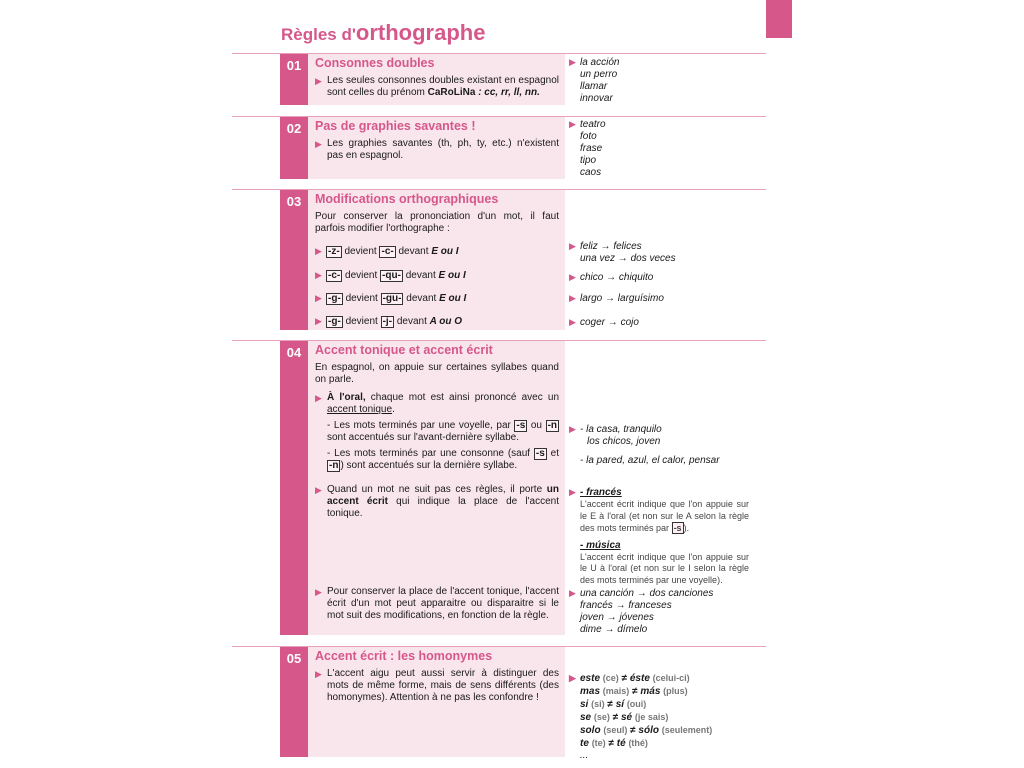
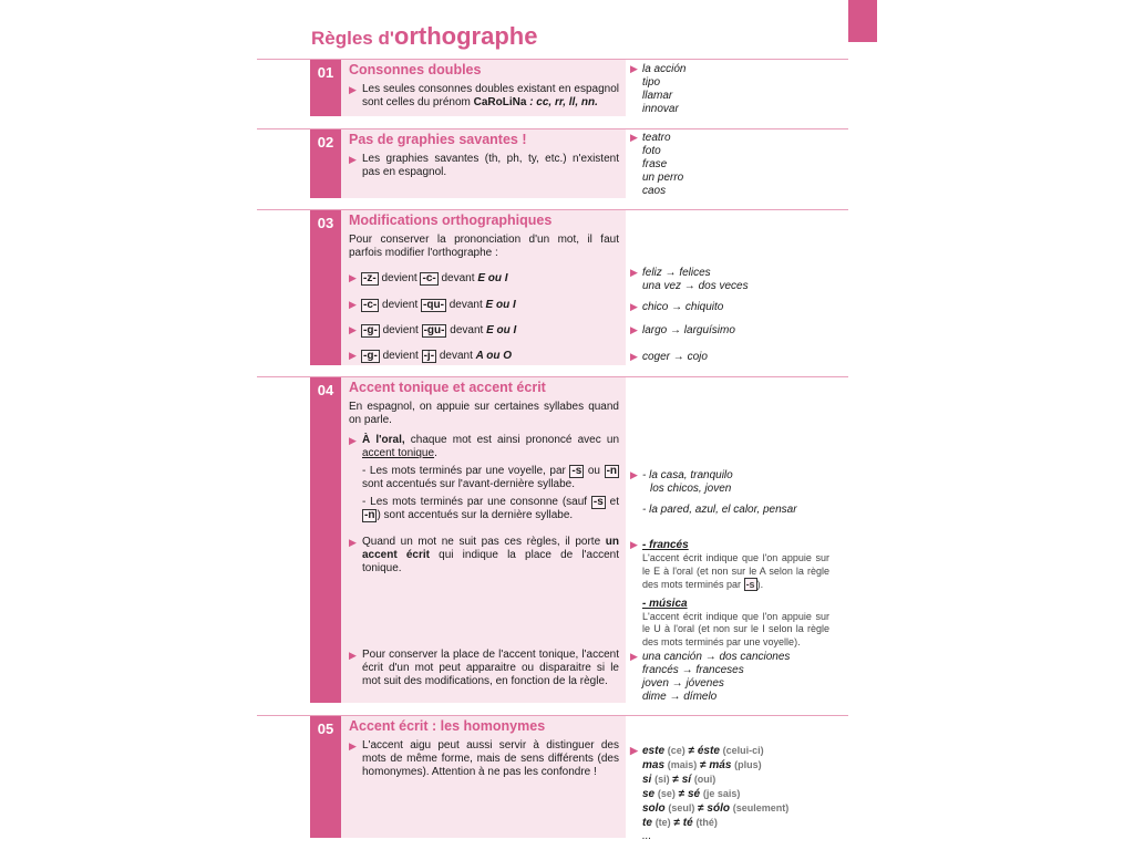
  Règles d'orthographe
  01
  Consonnes doubles
  ▶
  Les seules consonnes doubles existant en espagnol sont celles du prénom CaRoLiNa : cc, rr, ll, nn.
  ▶ la acción
- un perro
+ tipo
  llamar
  innovar
  02
  Pas de graphies savantes !
  ▶
  Les graphies savantes (th, ph, ty, etc.) n'existent pas en espagnol.
  ▶ teatro
  foto
  frase
- tipo
+ un perro
  caos
  03
  Modifications orthographiques
  Pour conserver la prononciation d'un mot, il faut parfois modifier l'orthographe :
  ▶ -z- devient -c- devant E ou I
  ▶ -c- devient -qu- devant E ou I
  ▶ -g- devient -gu- devant E ou I
  ▶ -g- devient -j- devant A ou O
  ▶ feliz → felices
  una vez → dos veces
  ▶ chico → chiquito
  ▶ largo → larguísimo
  ▶ coger → cojo
  04
  Accent tonique et accent écrit
  En espagnol, on appuie sur certaines syllabes quand on parle.
  ▶
  À l'oral, chaque mot est ainsi prononcé avec un accent tonique.
  - Les mots terminés par une voyelle, par -s ou -n sont accentués sur l'avant-dernière syllabe.
  - Les mots terminés par une consonne (sauf -s et -n ) sont accentués sur la dernière syllabe.
  ▶
  Quand un mot ne suit pas ces règles, il porte un accent écrit qui indique la place de l'accent tonique.
  ▶
  Pour conserver la place de l'accent tonique, l'accent écrit d'un mot peut apparaitre ou disparaitre si le mot suit des modifications, en fonction de la règle.
  ▶ - la casa, tranquilo
  los chicos, joven
  - la pared, azul, el calor, pensar
  ▶ - francés
  L'accent écrit indique que l'on appuie sur le E à l'oral (et non sur le A selon la règle des mots terminés par -s ).
  - música
  L'accent écrit indique que l'on appuie sur le U à l'oral (et non sur le I selon la règle des mots terminés par une voyelle).
  ▶ una canción → dos canciones
  francés → franceses
  joven → jóvenes
  dime → dímelo
  05
  Accent écrit : les homonymes
  ▶
  L'accent aigu peut aussi servir à distinguer des mots de même forme, mais de sens différents (des homonymes). Attention à ne pas les confondre !
  ▶ este (ce) ≠ éste (celui-ci)
  mas (mais) ≠ más (plus)
  si (si) ≠ sí (oui)
  se (se) ≠ sé (je sais)
  solo (seul) ≠ sólo (seulement)
  te (te) ≠ té (thé)
  ...
